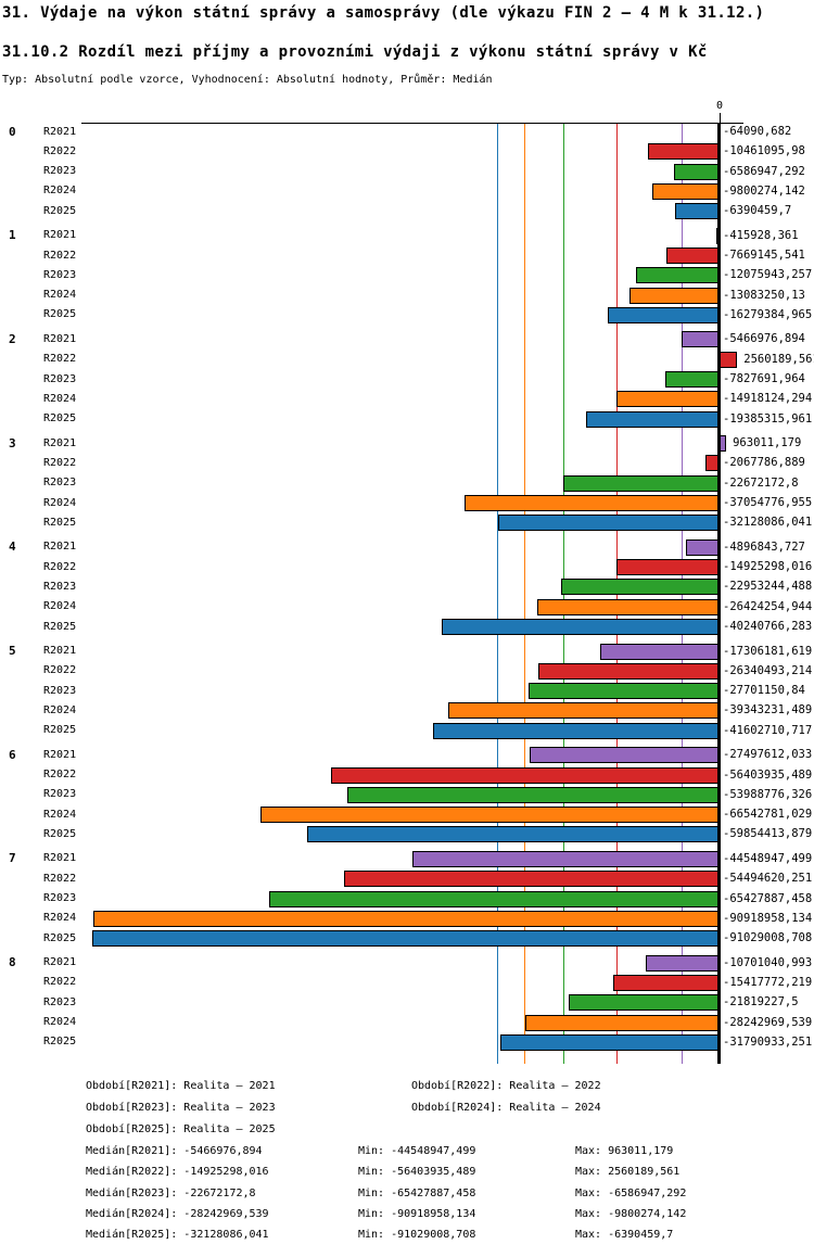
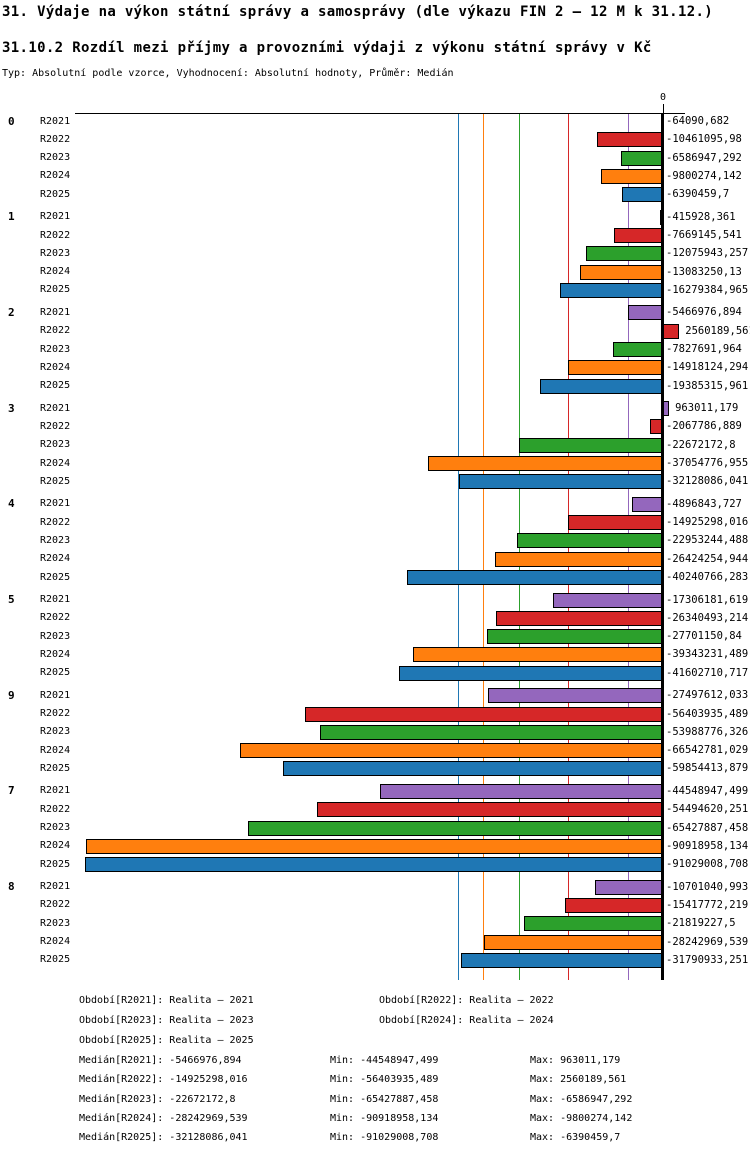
- 31. Výdaje na výkon státní správy a samosprávy (dle výkazu FIN 2 – 4 M k 31.12.)
+ 31. Výdaje na výkon státní správy a samosprávy (dle výkazu FIN 2 – 12 M k 31.12.)
  31.10.2 Rozdíl mezi příjmy a provozními výdaji z výkonu státní správy v Kč
  Typ: Absolutní podle vzorce, Vyhodnocení: Absolutní hodnoty, Průměr: Medián
  0
  R2021
  -64090,682
  R2022
  -10461095,98
  R2023
  -6586947,292
  R2024
  -9800274,142
  R2025
  -6390459,7
  1
  R2021
  -415928,361
  R2022
  -7669145,541
  R2023
  -12075943,257
  R2024
  -13083250,13
  R2025
  -16279384,965
  2
  R2021
  -5466976,894
  R2022
  2560189,56
  R2023
  -7827691,964
  R2024
  -14918124,294
  R2025
  -19385315,961
  3
  R2021
  963011,179
  R2022
  -2067786,889
  R2023
  -22672172,8
  R2024
  -37054776,955
  R2025
  -32128086,041
  4
  R2021
  -4896843,727
  R2022
  -14925298,016
  R2023
  -22953244,488
  R2024
  -26424254,944
  R2025
  -40240766,283
  5
  R2021
  -17306181,619
  R2022
  -26340493,214
  R2023
  -27701150,84
  R2024
  -39343231,489
  R2025
  -41602710,717
- 6
+ 9
  R2021
  -27497612,033
  R2022
  -56403935,489
  R2023
  -53988776,326
  R2024
  -66542781,029
  R2025
  -59854413,879
  7
  R2021
  -44548947,499
  R2022
  -54494620,251
  R2023
  -65427887,458
  R2024
  -90918958,134
  R2025
  -91029008,708
  8
  R2021
  -10701040,993
  R2022
  -15417772,219
  R2023
  -21819227,5
  R2024
  -28242969,539
  R2025
  -31790933,251
  0
  Období[R2021]: Realita – 2021
  Období[R2022]: Realita – 2022
  Období[R2023]: Realita – 2023
  Období[R2024]: Realita – 2024
  Období[R2025]: Realita – 2025
  Medián[R2021]: -5466976,894
  Min: -44548947,499
  Max: 963011,179
  Medián[R2022]: -14925298,016
  Min: -56403935,489
  Max: 2560189,561
  Medián[R2023]: -22672172,8
  Min: -65427887,458
  Max: -6586947,292
  Medián[R2024]: -28242969,539
  Min: -90918958,134
  Max: -9800274,142
  Medián[R2025]: -32128086,041
  Min: -91029008,708
  Max: -6390459,7
